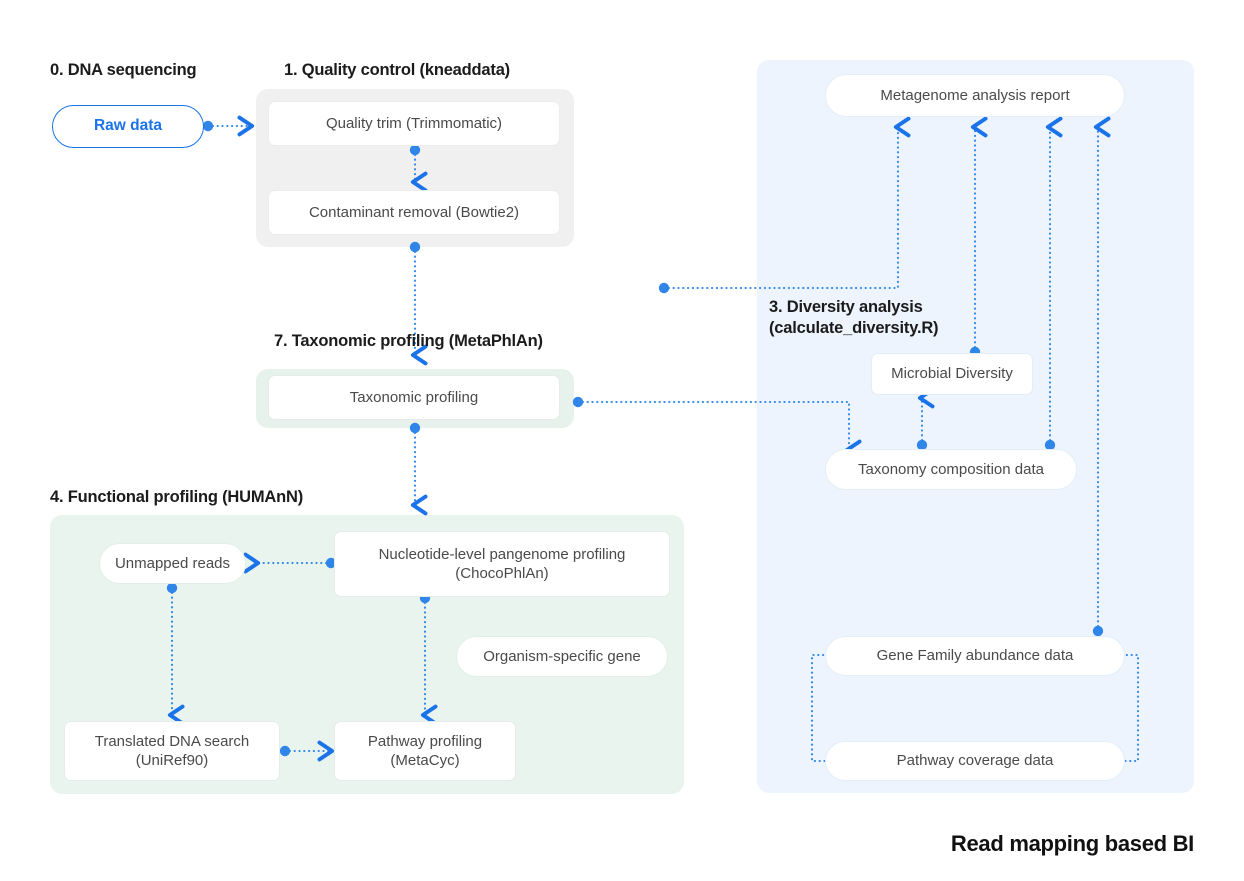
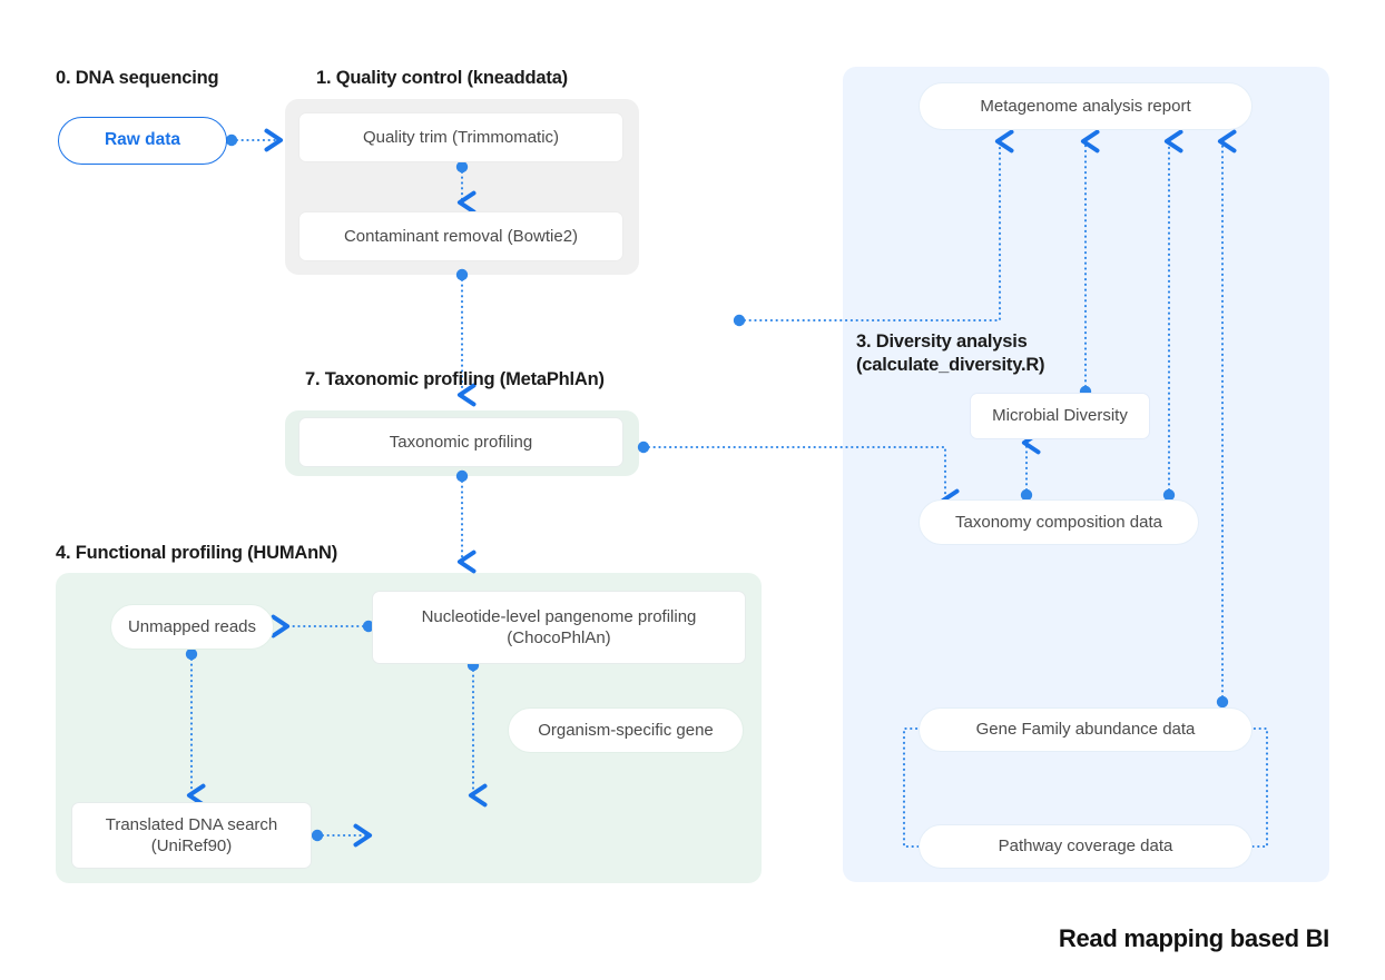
  0. DNA sequencing
  1. Quality control (kneaddata)
  7. Taxonomic profiling (MetaPhlAn)
  3. Diversity analysis
  (calculate_diversity.R)
  4. Functional profiling (HUMAnN)
  Raw data
  Quality trim (Trimmomatic)
  Contaminant removal (Bowtie2)
  Taxonomic profiling
  Metagenome analysis report
  Microbial Diversity
  Taxonomy composition data
  Nucleotide-level pangenome profiling
  (ChocoPhlAn)
  Unmapped reads
  Organism-specific gene
  Translated DNA search
  (UniRef90)
- Pathway profiling
- (MetaCyc)
  Gene Family abundance data
  Pathway coverage data
  Read mapping based BI
